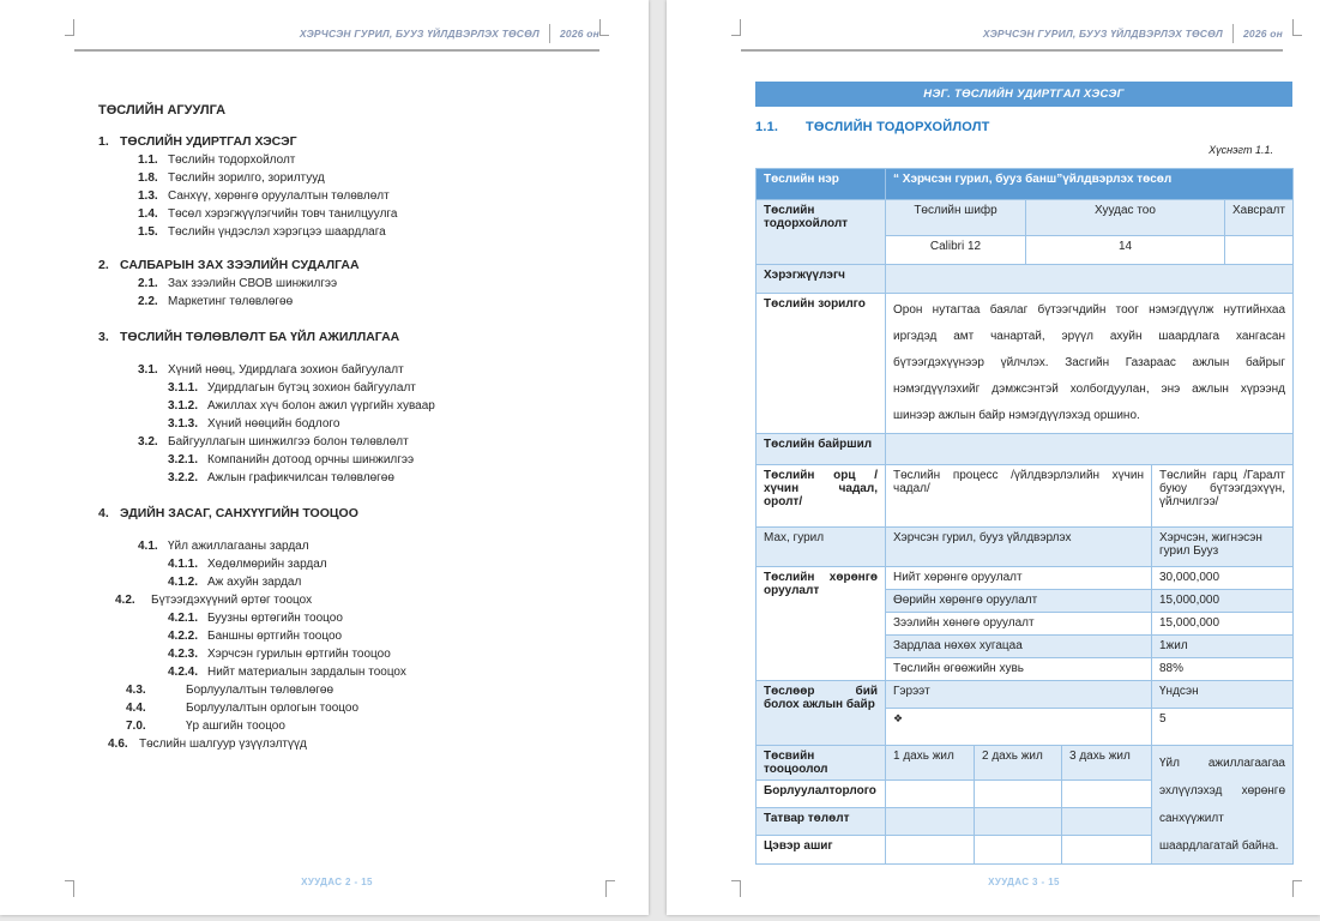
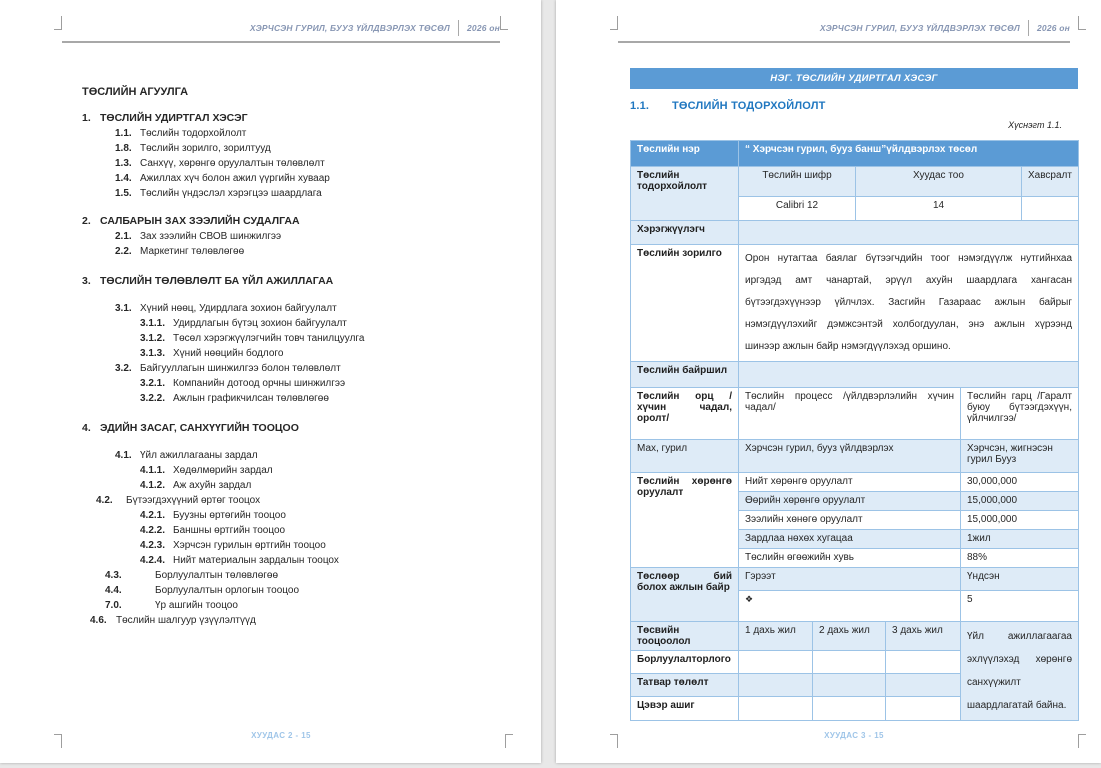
  ХЭРЧСЭН ГУРИЛ, БУУЗ ҮЙЛДВЭРЛЭХ ТӨСӨЛ
  2026 он
  ТӨСЛИЙН АГУУЛГА
  1.
  ТӨСЛИЙН УДИРТГАЛ ХЭСЭГ
  1.1.
  Төслийн тодорхойлолт
  1.8.
  Төслийн зорилго, зорилтууд
  1.3.
  Санхүү, хөрөнгө оруулалтын төлөвлөлт
  1.4.
- Төсөл хэрэгжүүлэгчийн товч танилцуулга
+ Ажиллах хүч болон ажил үүргийн хуваар
  1.5.
  Төслийн үндэслэл хэрэгцээ шаардлага
  2.
  САЛБАРЫН ЗАХ ЗЭЭЛИЙН СУДАЛГАА
  2.1.
  Зах зээлийн СВОВ шинжилгээ
  2.2.
  Маркетинг төлөвлөгөө
  3.
  ТӨСЛИЙН ТӨЛӨВЛӨЛТ БА ҮЙЛ АЖИЛЛАГАА
  3.1.
  Хүний нөөц, Удирдлага зохион байгуулалт
  3.1.1.
  Удирдлагын бүтэц зохион байгуулалт
  3.1.2.
- Ажиллах хүч болон ажил үүргийн хуваар
+ Төсөл хэрэгжүүлэгчийн товч танилцуулга
  3.1.3.
  Хүний нөөцийн бодлого
  3.2.
  Байгууллагын шинжилгээ болон төлөвлөлт
  3.2.1.
  Компанийн дотоод орчны шинжилгээ
  3.2.2.
  Ажлын графикчилсан төлөвлөгөө
  4.
  ЭДИЙН ЗАСАГ, САНХҮҮГИЙН ТООЦОО
  4.1.
  Үйл ажиллагааны зардал
  4.1.1.
  Хөдөлмөрийн зардал
  4.1.2.
  Аж ахуйн зардал
  4.2.
  Бүтээгдэхүүний өртөг тооцох
  4.2.1.
  Буузны өртөгийн тооцоо
  4.2.2.
  Баншны өртгийн тооцоо
  4.2.3.
  Хэрчсэн гурилын өртгийн тооцоо
  4.2.4.
  Нийт материалын зардалын тооцох
  4.3.
  Борлуулалтын төлөвлөгөө
  4.4.
  Борлуулалтын орлогын тооцоо
  7.0.
  Үр ашгийн тооцоо
  4.6.
  Төслийн шалгуур үзүүлэлтүүд
  ХУУДАС 2 - 15
  ХЭРЧСЭН ГУРИЛ, БУУЗ ҮЙЛДВЭРЛЭХ ТӨСӨЛ
  2026 он
  НЭГ. ТӨСЛИЙН УДИРТГАЛ ХЭСЭГ
  1.1. ТӨСЛИЙН ТОДОРХОЙЛОЛТ
  Хүснэгт 1.1.
  Төслийн нэр	“ Хэрчсэн гурил, бууз банш”үйлдвэрлэх төсөл
  Төслийн тодорхойлолт	Төслийн шифр	Хуудас тоо	Хавсралт
  Calibri 12	14
  Хэрэгжүүлэгч
  Төслийн зорилго	Орон нутагтаа баялаг бүтээгчдийн тоог нэмэгдүүлж нутгийнхаа иргэдэд амт чанартай, эрүүл ахуйн шаардлага хангасан бүтээгдэхүүнээр үйлчлэх. Засгийн Газараас ажлын байрыг нэмэгдүүлэхийг дэмжсэнтэй холбогдуулан, энэ ажлын хүрээнд шинээр ажлын байр нэмэгдүүлэхэд оршино.
  Төслийн байршил
  Төслийн орц /хүчин чадал, оролт/	Төслийн процесс /үйлдвэрлэлийн хүчин чадал/	Төслийн гарц /Гаралт буюу бүтээгдэхүүн, үйлчилгээ/
  Мах, гурил	Хэрчсэн гурил, бууз үйлдвэрлэх	Хэрчсэн, жигнэсэн гурил Бууз
  Төслийн хөрөнгө оруулалт	Нийт хөрөнгө оруулалт	30,000,000
  Өөрийн хөрөнгө оруулалт	15,000,000
  Зээлийн хөнөгө оруулалт	15,000,000
  Зардлаа нөхөх хугацаа	1жил
  Төслийн өгөөжийн хувь	88%
  Төслөөр бий болох ажлын байр	Гэрээт	Үндсэн
  ❖	5
  Төсвийн тооцоолол	1 дахь жил	2 дахь жил	3 дахь жил	Үйл ажиллагаагаа эхлүүлэхэд хөрөнгө санхүүжилт шаардлагатай байна.
  Борлуулалторлого
  Татвар төлөлт
  Цэвэр ашиг
  ХУУДАС 3 - 15
